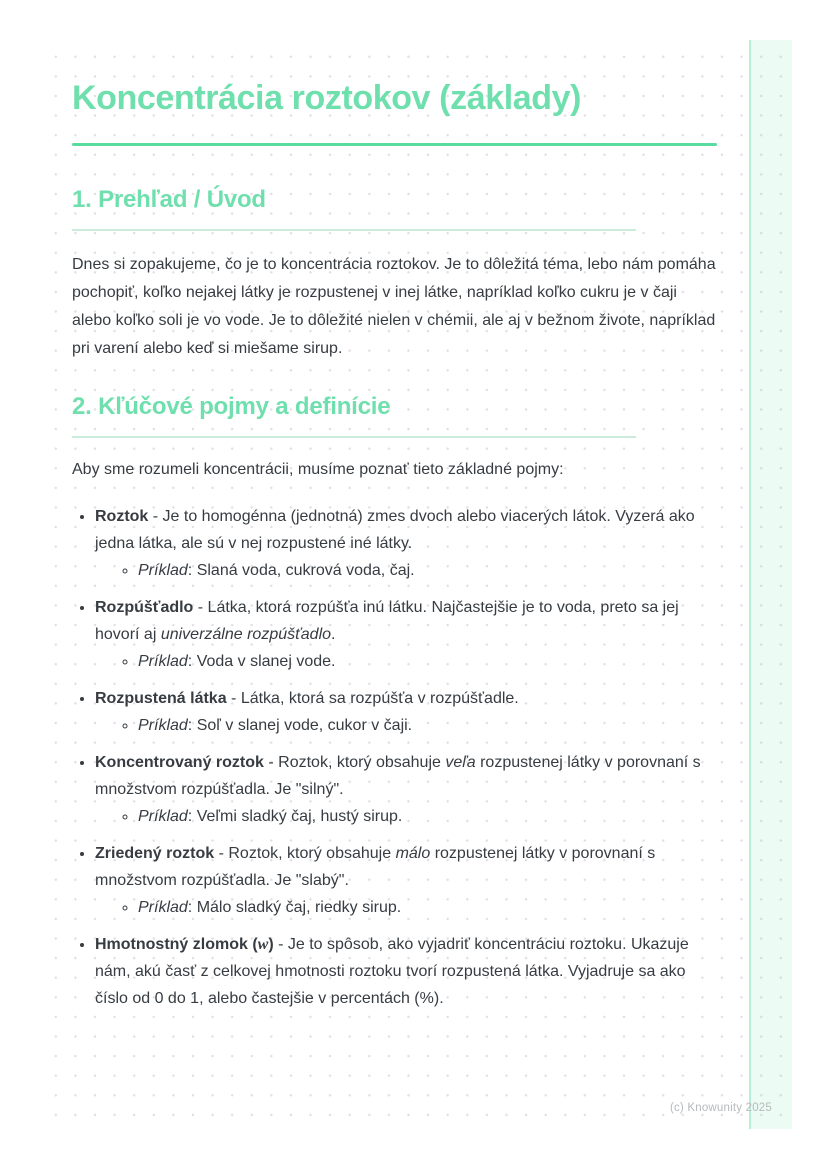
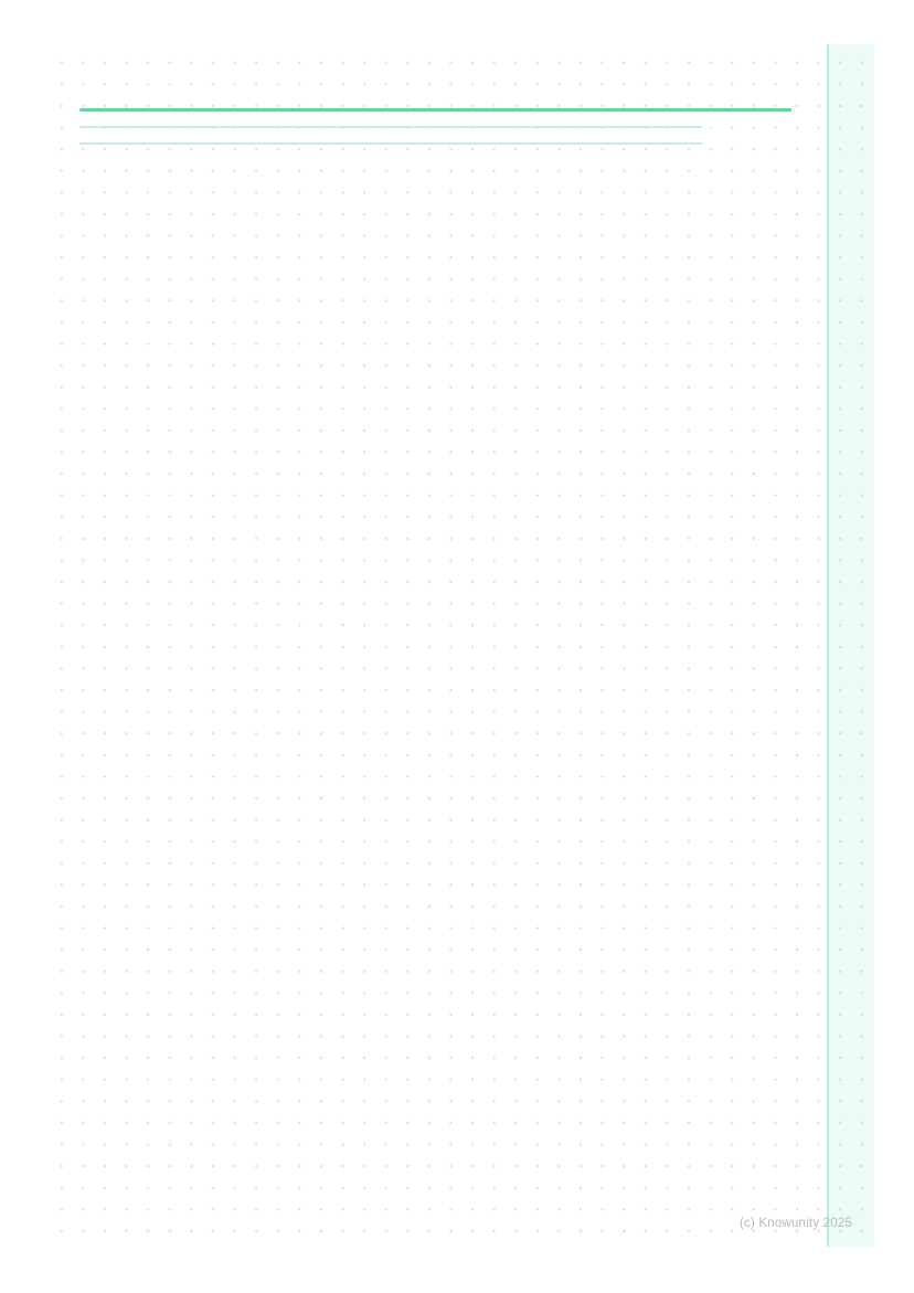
- Koncentrácia roztokov (základy)
- 1. Prehľad / Úvod
- Dnes si zopakujeme, čo je to koncentrácia roztokov. Je to dôležitá téma, lebo nám pomáha pochopiť, koľko nejakej látky je rozpustenej v inej látke, napríklad koľko cukru je v čaji alebo koľko soli je vo vode. Je to dôležité nielen v chémii, ale aj v bežnom živote, napríklad pri varení alebo keď si miešame sirup.
- 2. Kľúčové pojmy a definície
- Aby sme rozumeli koncentrácii, musíme poznať tieto základné pojmy:
- Roztok - Je to homogénna (jednotná) zmes dvoch alebo viacerých látok. Vyzerá ako jedna látka, ale sú v nej rozpustené iné látky.
- Príklad: Slaná voda, cukrová voda, čaj.
- Rozpúšťadlo - Látka, ktorá rozpúšťa inú látku. Najčastejšie je to voda, preto sa jej hovorí aj univerzálne rozpúšťadlo.
- Príklad: Voda v slanej vode.
- Rozpustená látka - Látka, ktorá sa rozpúšťa v rozpúšťadle.
- Príklad: Soľ v slanej vode, cukor v čaji.
- Koncentrovaný roztok - Roztok, ktorý obsahuje veľa rozpustenej látky v porovnaní s množstvom rozpúšťadla. Je "silný".
- Príklad: Veľmi sladký čaj, hustý sirup.
- Zriedený roztok - Roztok, ktorý obsahuje málo rozpustenej látky v porovnaní s množstvom rozpúšťadla. Je "slabý".
- Príklad: Málo sladký čaj, riedky sirup.
- Hmotnostný zlomok (w) - Je to spôsob, ako vyjadriť koncentráciu roztoku. Ukazuje nám, akú časť z celkovej hmotnosti roztoku tvorí rozpustená látka. Vyjadruje sa ako číslo od 0 do 1, alebo častejšie v percentách (%).
  (c) Knowunity 2025
